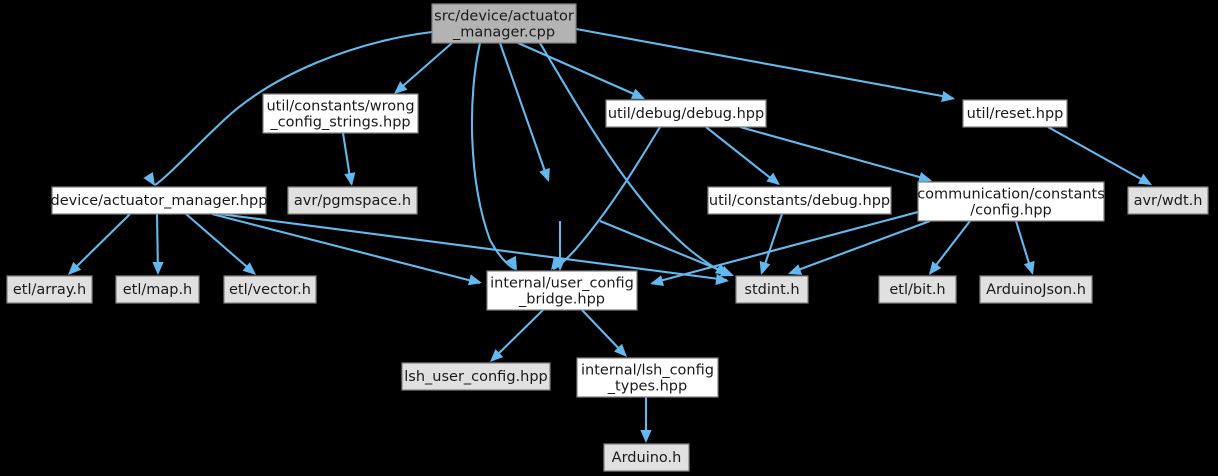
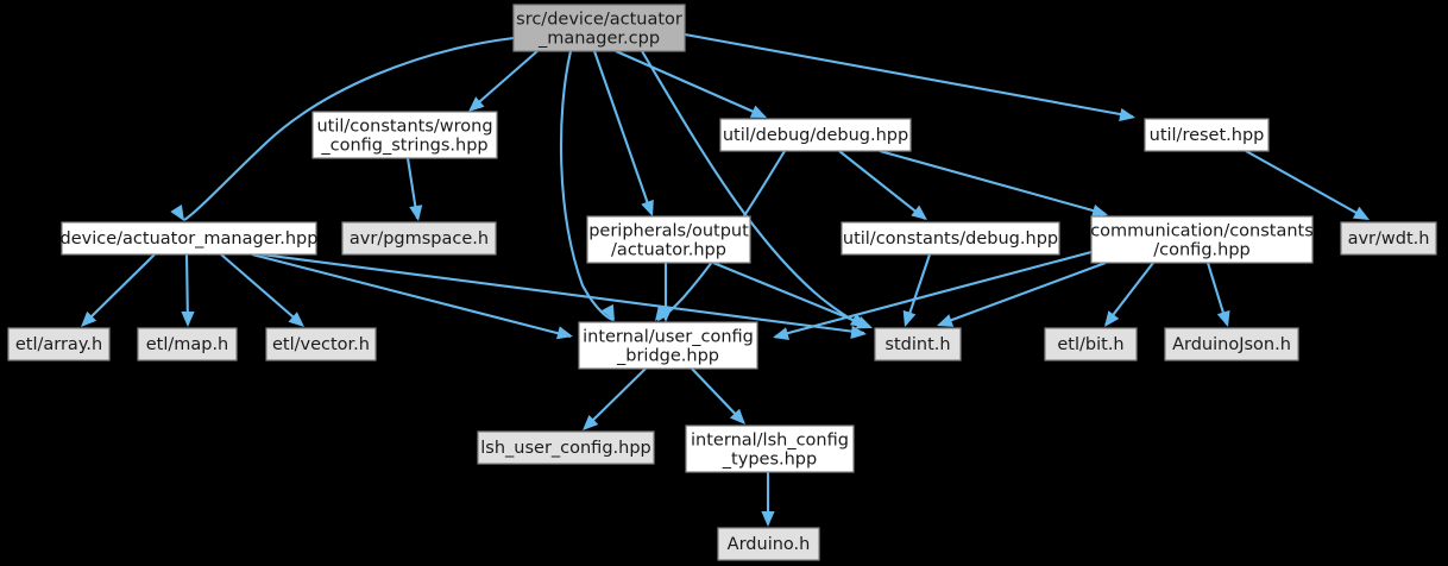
  src/device/actuator
  _manager.cpp
  util/constants/wrong
  _config_strings.hpp
  util/debug/debug.hpp
  util/reset.hpp
  device/actuator_manager.hpp
  avr/pgmspace.h
+ peripherals/output
+ /actuator.hpp
  util/constants/debug.hpp
  communication/constants
  /config.hpp
  avr/wdt.h
  etl/array.h
  etl/map.h
  etl/vector.h
  internal/user_config
  _bridge.hpp
  stdint.h
  etl/bit.h
  ArduinoJson.h
  lsh_user_config.hpp
  internal/lsh_config
  _types.hpp
  Arduino.h
